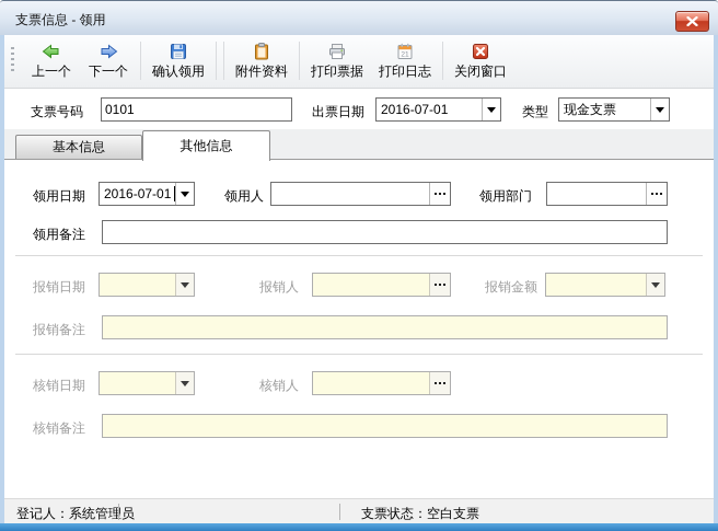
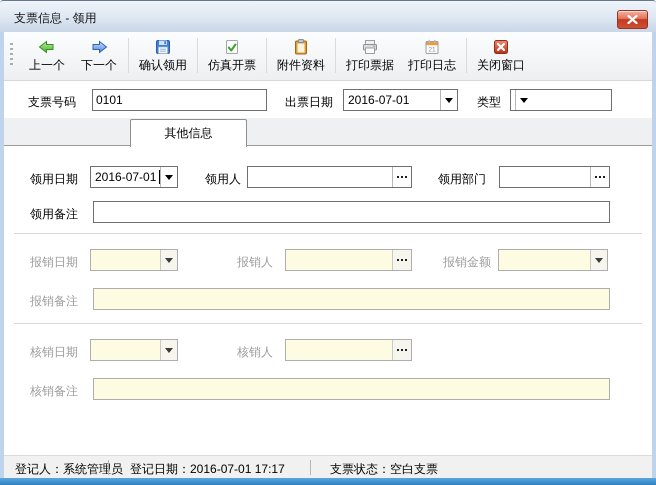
  支票信息 - 领用
  上一个
  下一个
  确认领用
+ 仿真开票
  附件资料
  打印票据
  打印日志
  关闭窗口
  支票号码
  0101
  出票日期
  2016-07-01
  类型
- 现金支票
- 基本信息
  其他信息
  领用日期
  2016-07-01
  领用人
  领用部门
  领用备注
  报销日期
  报销人
  报销金额
  报销备注
  核销日期
  核销人
  核销备注
  登记人：系统管理员
+ 登记日期：2016-07-01 17:17
  支票状态：空白支票
